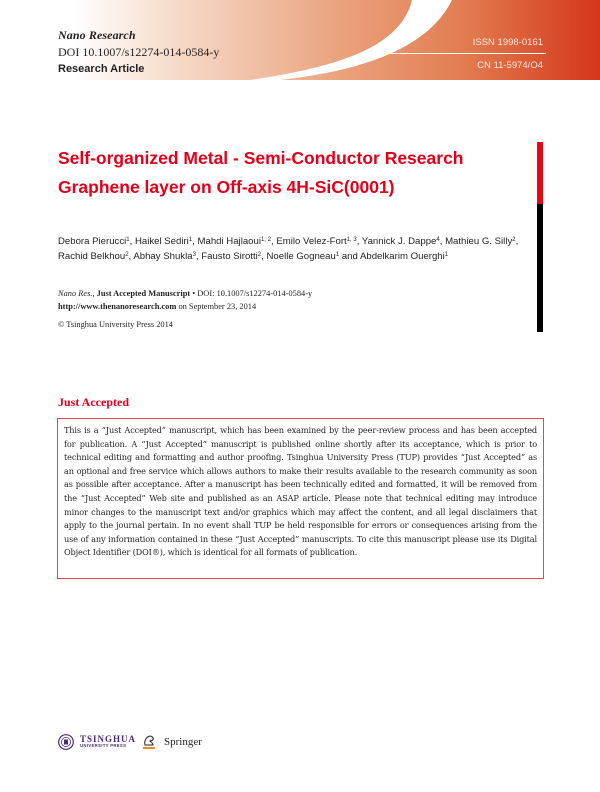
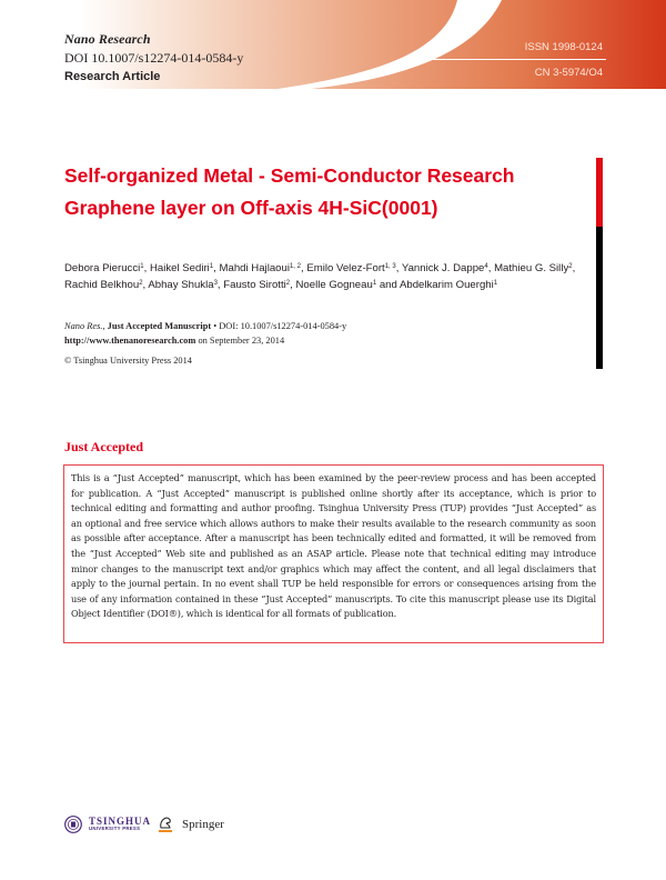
  Nano Research
  DOI 10.1007/s12274-014-0584-y
  Research Article
- ISSN 1998-0161
+ ISSN 1998-0124
- CN 11-5974/O4
+ CN 3-5974/O4
  Self-organized Metal - Semi-Conductor Research
  Graphene layer on Off-axis 4H-SiC(0001)
  Debora Pierucci , Haikel Sediri , Mahdi Hajlaoui , Emilo Velez-Fort , Yannick J. Dappe , Mathieu G. Silly , Rachid Belkhou , Abhay Shukla , Fausto Sirotti , Noelle Gogneau and Abdelkarim Ouerghi
  Nano Res., Just Accepted Manuscript • DOI: 10.1007/s12274-014-0584-y
  http://www.thenanoresearch.com on September 23, 2014
  © Tsinghua University Press 2014
  Just Accepted
  This is a “Just Accepted” manuscript, which has been examined by the peer-review process and has been accepted for publication. A “Just Accepted” manuscript is published online shortly after its acceptance, which is prior to technical editing and formatting and author proofing. Tsinghua University Press (TUP) provides “Just Accepted” as an optional and free service which allows authors to make their results available to the research community as soon as possible after acceptance. After a manuscript has been technically edited and formatted, it will be removed from the “Just Accepted” Web site and published as an ASAP article. Please note that technical editing may introduce minor changes to the manuscript text and/or graphics which may affect the content, and all legal disclaimers that apply to the journal pertain. In no event shall TUP be held responsible for errors or consequences arising from the use of any information contained in these “Just Accepted” manuscripts. To cite this manuscript please use its Digital Object Identifier (DOI®), which is identical for all formats of publication.
  TSINGHUA
  Springer
